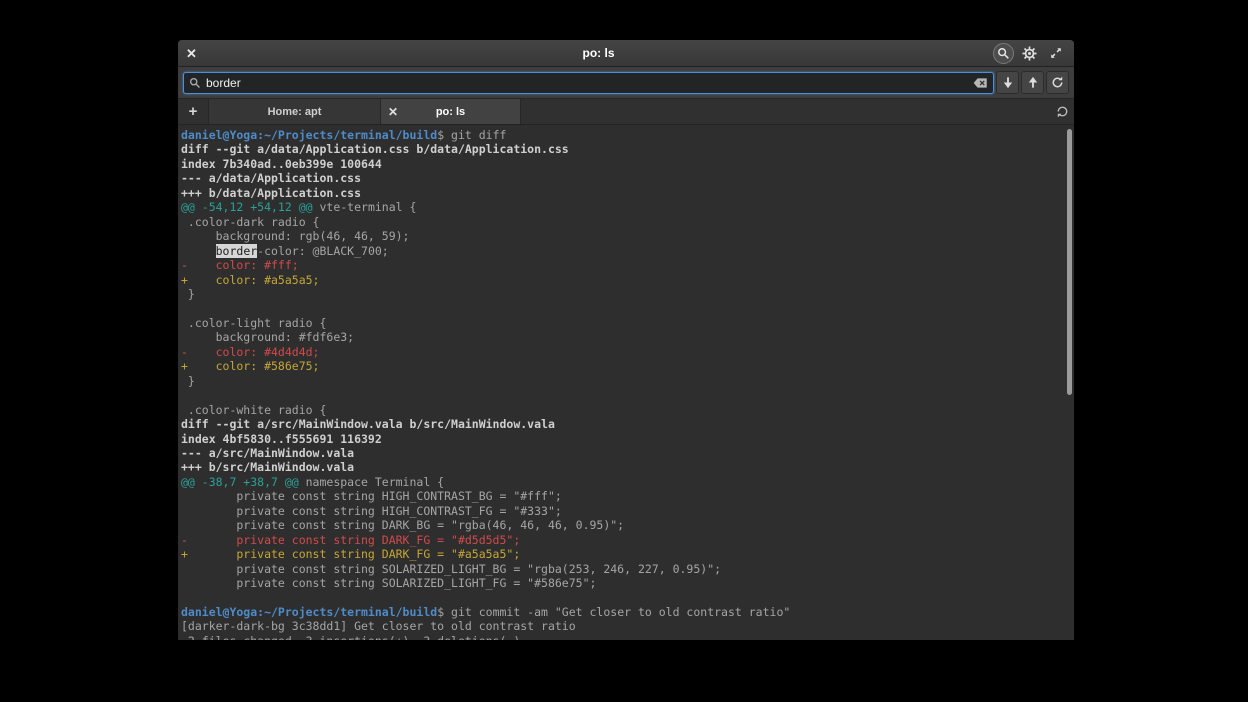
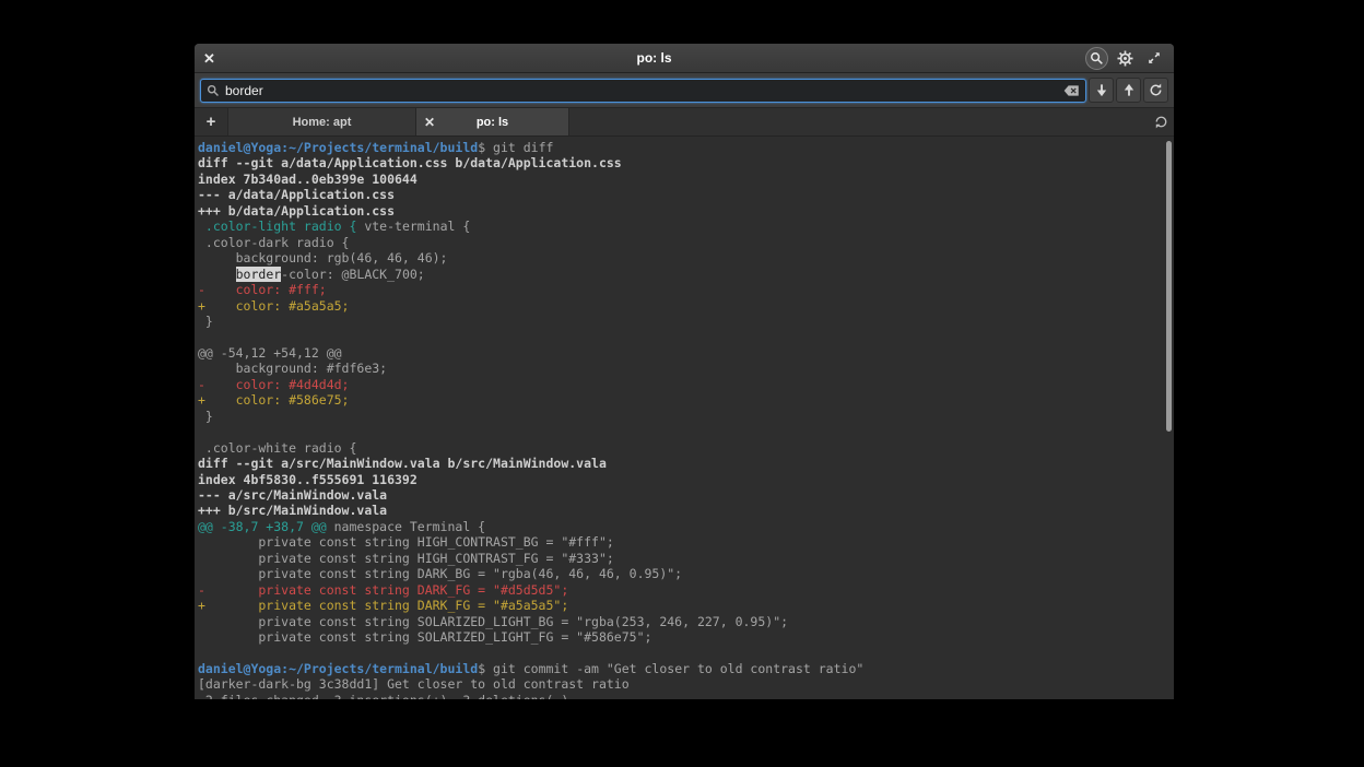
  ✕
  po: ls
  border
  +
  Home: apt
  ✕
  po: ls
  daniel@Yoga:~/Projects/terminal/build$ git diff
  diff --git a/data/Application.css b/data/Application.css
  index 7b340ad..0eb399e 100644
  --- a/data/Application.css
  +++ b/data/Application.css
- @@ -54,12 +54,12 @@ vte-terminal {
+ .color-light radio { vte-terminal {
  .color-dark radio {
- background: rgb(46, 46, 59);
+ background: rgb(46, 46, 46);
  border-color: @BLACK_700;
  - color: #fff;
  + color: #a5a5a5;
  }
- .color-light radio {
+ @@ -54,12 +54,12 @@
  background: #fdf6e3;
  - color: #4d4d4d;
  + color: #586e75;
  }
  .color-white radio {
  diff --git a/src/MainWindow.vala b/src/MainWindow.vala
  index 4bf5830..f555691 116392
  --- a/src/MainWindow.vala
  +++ b/src/MainWindow.vala
  @@ -38,7 +38,7 @@ namespace Terminal {
  private const string HIGH_CONTRAST_BG = "#fff";
  private const string HIGH_CONTRAST_FG = "#333";
  private const string DARK_BG = "rgba(46, 46, 46, 0.95)";
  - private const string DARK_FG = "#d5d5d5";
  + private const string DARK_FG = "#a5a5a5";
  private const string SOLARIZED_LIGHT_BG = "rgba(253, 246, 227, 0.95)";
  private const string SOLARIZED_LIGHT_FG = "#586e75";
  daniel@Yoga:~/Projects/terminal/build$ git commit -am "Get closer to old contrast ratio"
  [darker-dark-bg 3c38dd1] Get closer to old contrast ratio
